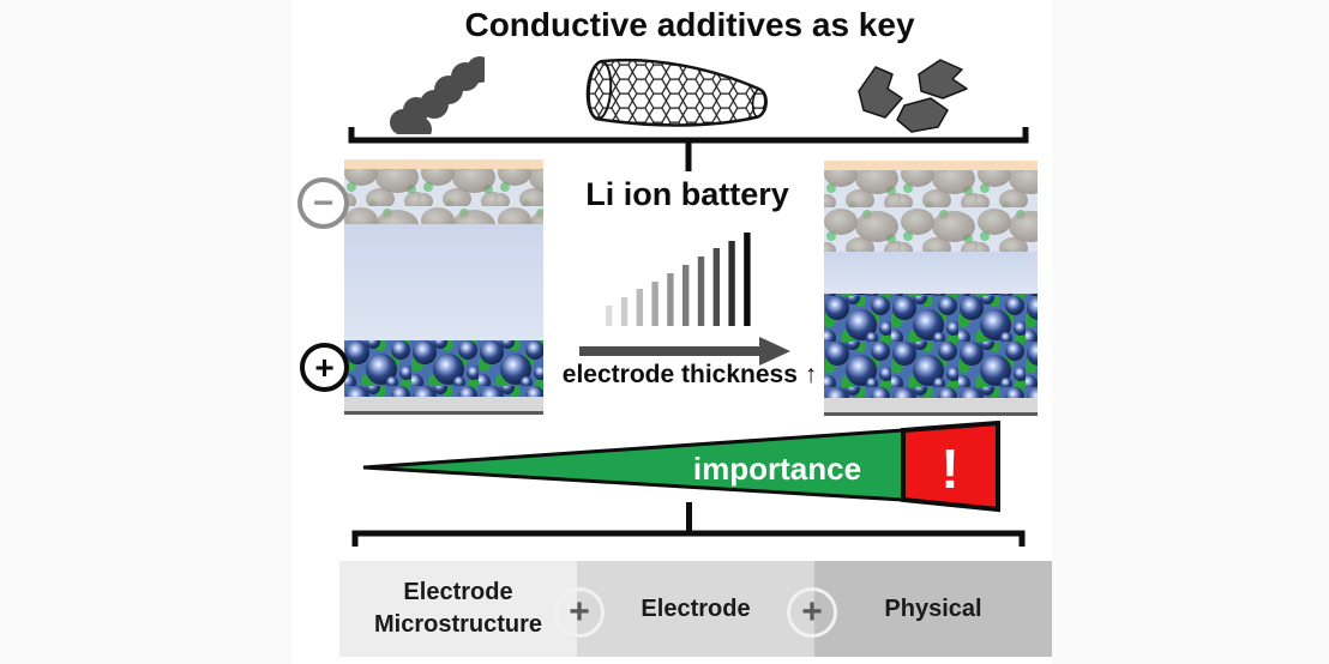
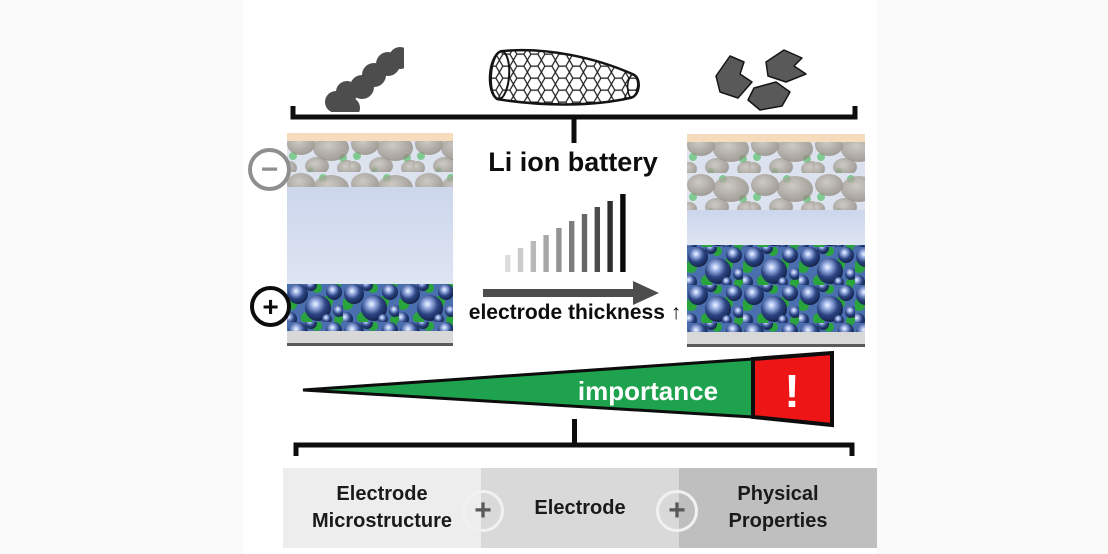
- Conductive additives as key
  −
  +
  Li ion battery
  electrode thickness ↑
  importance
  !
  Electrode
  Microstructure
  Electrode
  Physical
+ Properties
  +
  +
